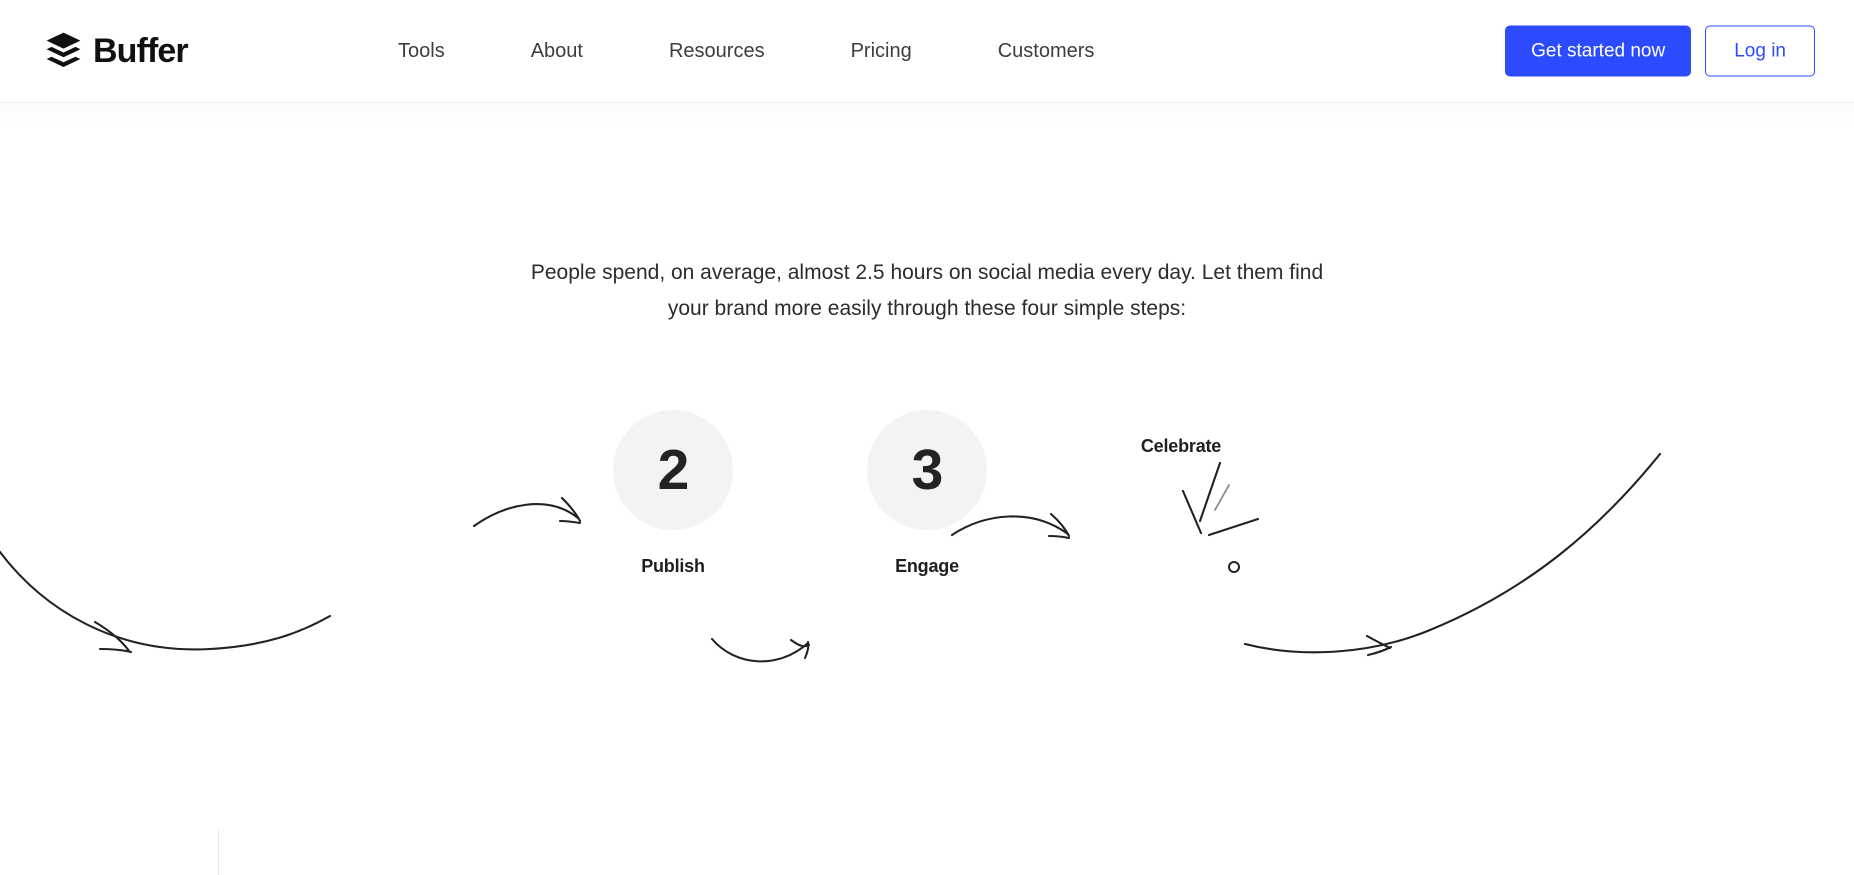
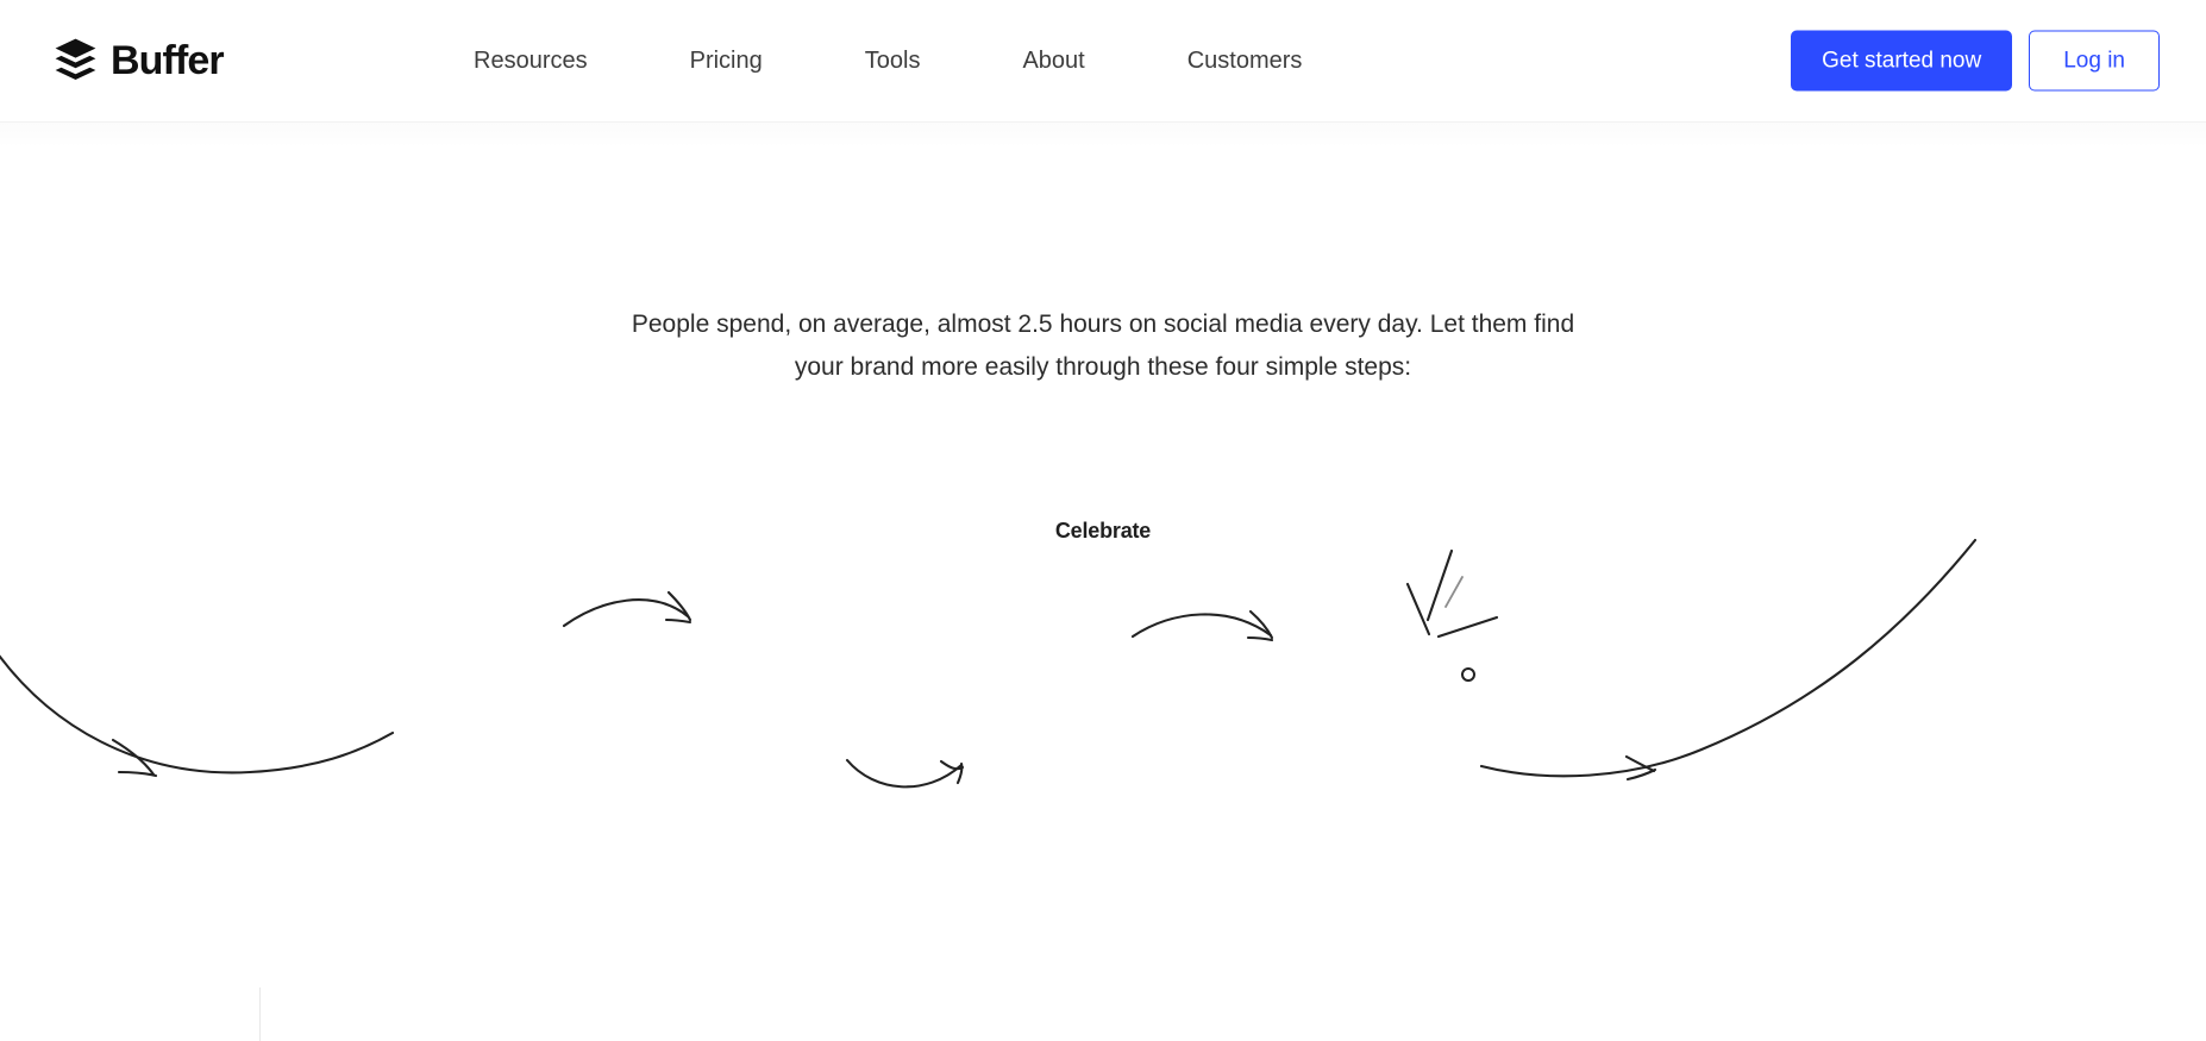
  Buffer
- Tools
+ Resources
- About
+ Pricing
- Resources
+ Tools
- Pricing
+ About
  Customers
  Get started now
  Log in
  People spend, on average, almost 2.5 hours on social media every day. Let them find your brand more easily through these four simple steps:
- 2
- Publish
- 3
- Engage
  Celebrate
